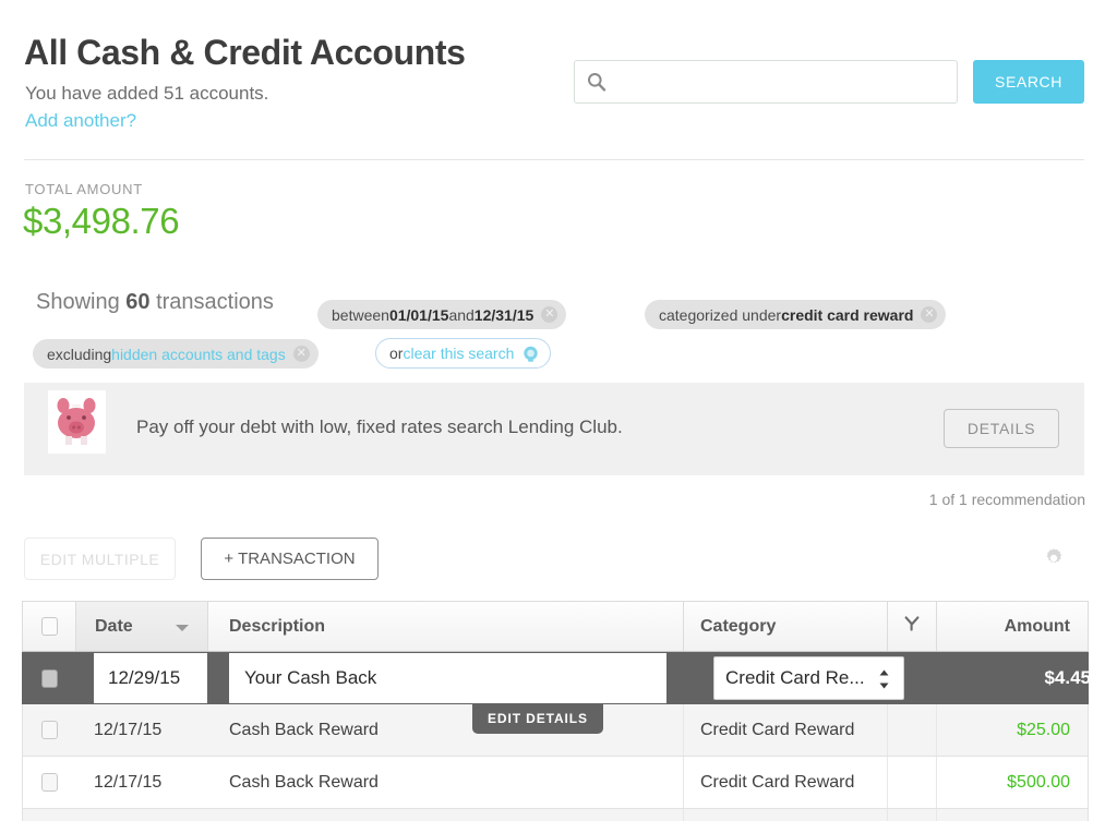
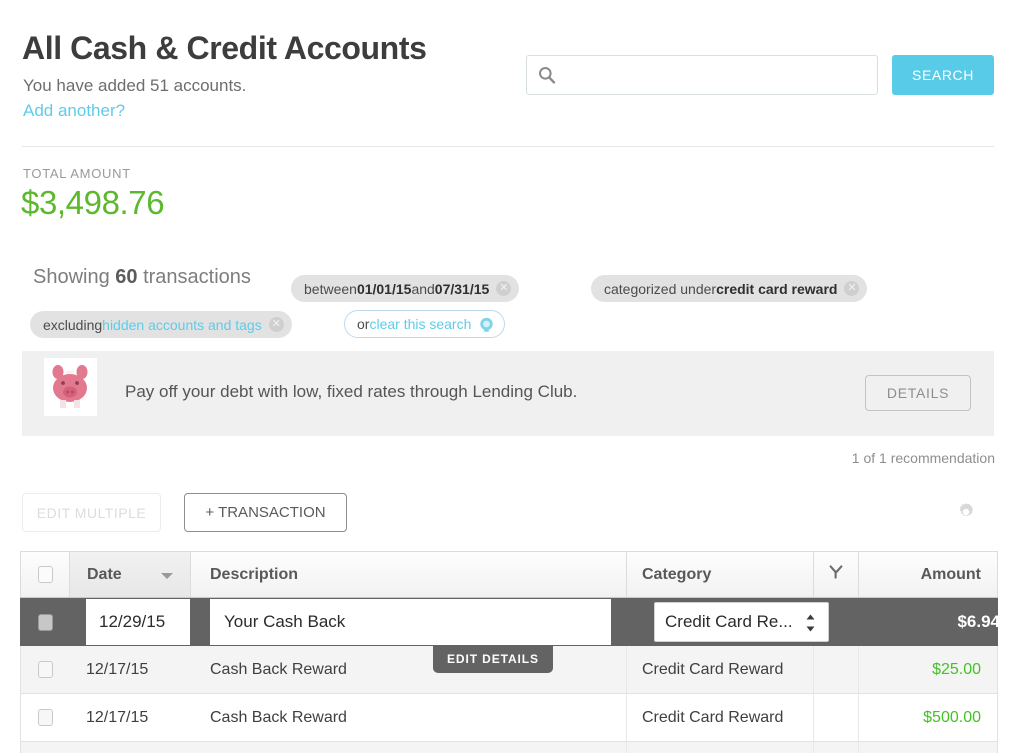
  All Cash & Credit Accounts
  You have added 51 accounts.
  Add another?
  SEARCH
  TOTAL AMOUNT
  $3,498.76
  Showing 60 transactions
  between
  01/01/15
  and
- 12/31/15
+ 07/31/15
  ✕
  categorized under
  credit card reward
  ✕
  excluding
  hidden accounts and tags
  ✕
  or
  clear this search
- Pay off your debt with low, fixed rates search Lending Club.
+ Pay off your debt with low, fixed rates through Lending Club.
  DETAILS
  1 of 1 recommendation
  EDIT MULTIPLE
  + TRANSACTION
  Date
  Description
  Category
  Amount
  12/29/15
  Your Cash Back
  Credit Card Re...
- $4.45
+ $6.94
  12/17/15
  Cash Back Reward
  Credit Card Reward
  $25.00
  12/17/15
  Cash Back Reward
  Credit Card Reward
  $500.00
  EDIT DETAILS
